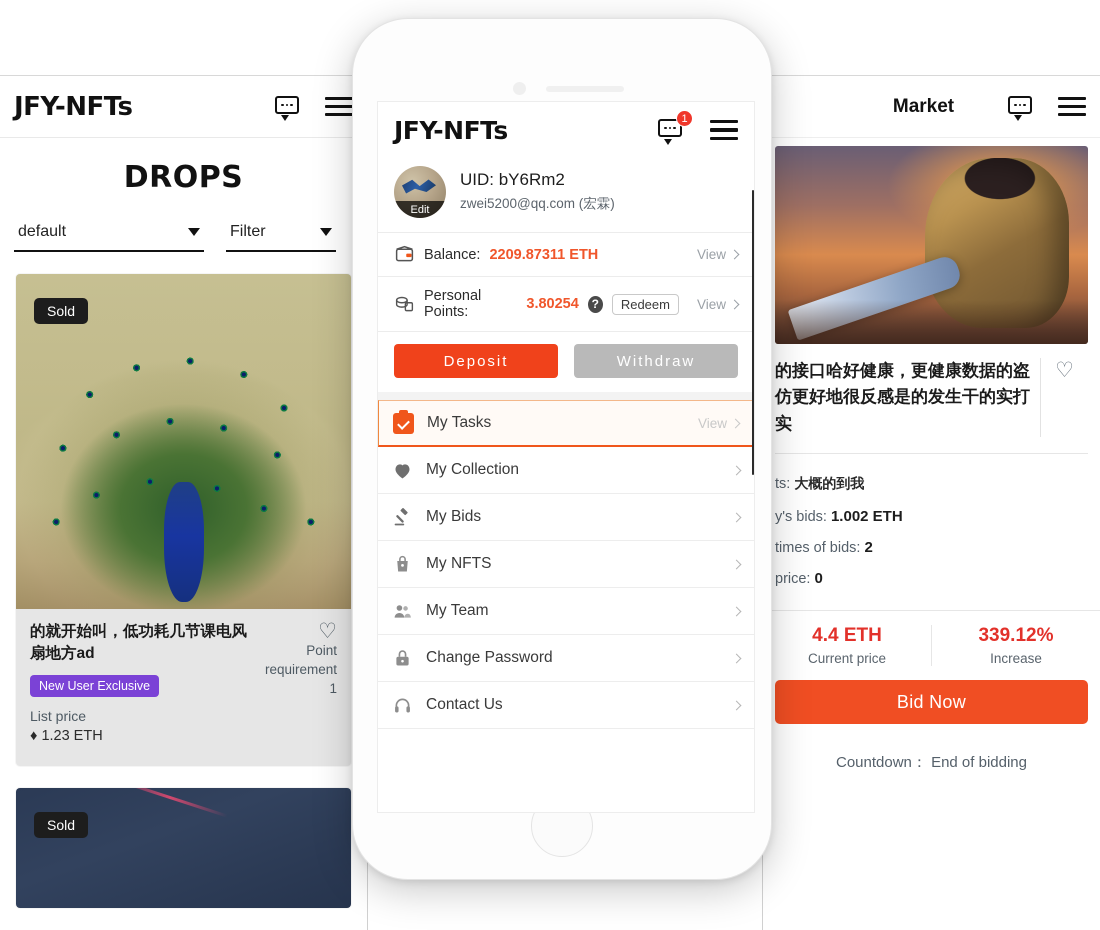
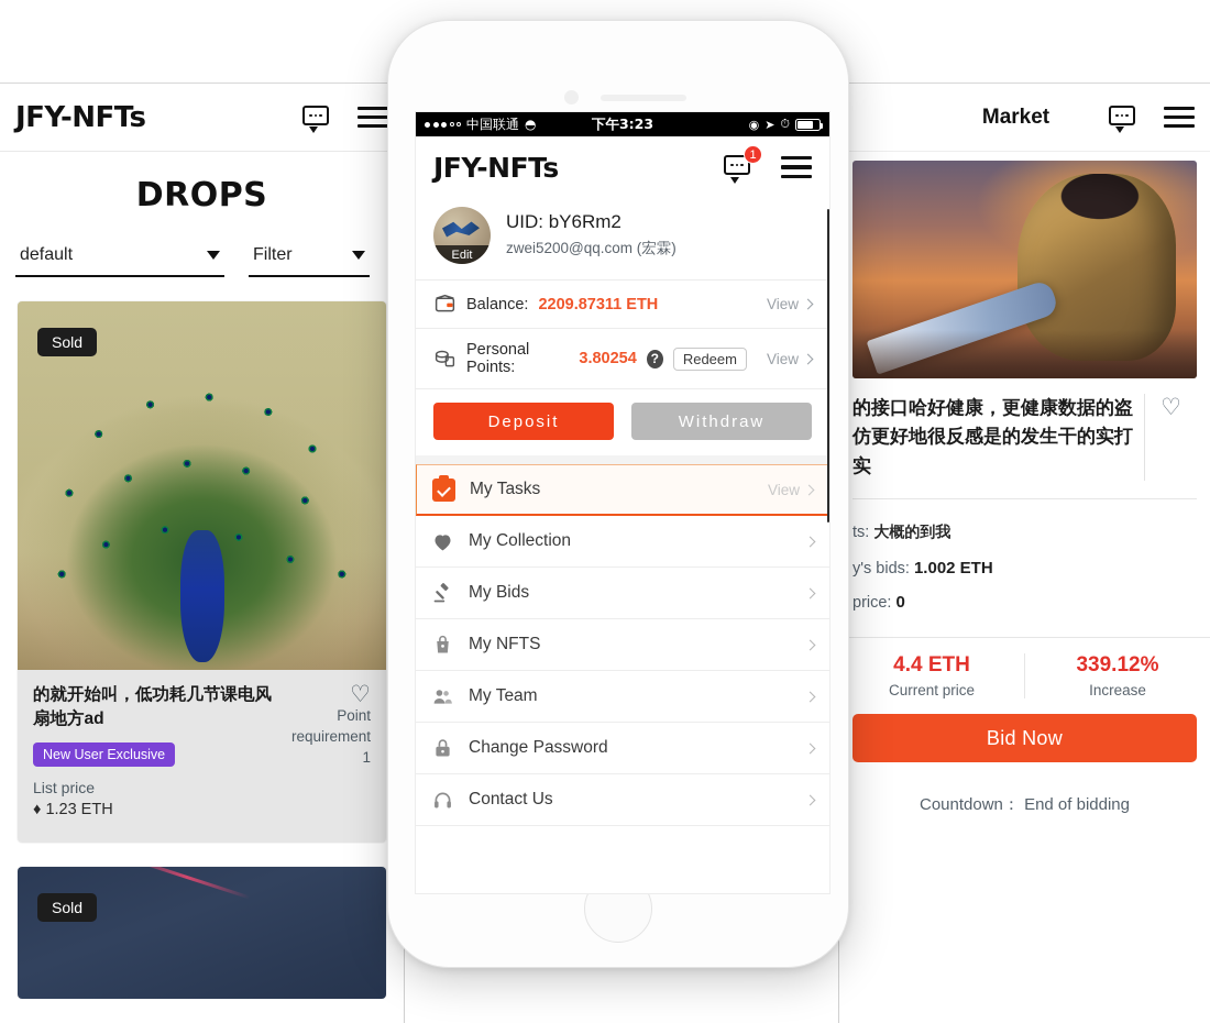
  JFY-NFTs
  DROPS
  default
  Filter
  Sold
  的就开始叫，低功耗几节课电风扇地方ad
  New User Exclusive
  List price
  ♦ 1.23 ETH
  ♡
  Point requirement
  1
  Sold
  Market
  的接口哈好健康，更健康数据的盗仿更好地很反感是的发生干的实打实
  ♡
  ts: 大概的到我
  y's bids: 1.002 ETH
- times of bids: 2
  price: 0
  4.4 ETH
  Current price
  339.12%
  Increase
  Bid Now
  Countdown： End of bidding
+ 中国联通
+ ◓
+ 下午3:23
+ ◉
+ ➤
+ ⏱
  JFY-NFTs
  1
  Edit
  UID: bY6Rm2
  zwei5200@qq.com (宏霖)
  Balance:
  2209.87311 ETH
  View
  Personal Points:
  3.80254
  ?
  Redeem
  View
  Deposit
  Withdraw
  My Tasks
  View
  My Collection
  My Bids
  My NFTS
  My Team
  Change Password
  Contact Us
